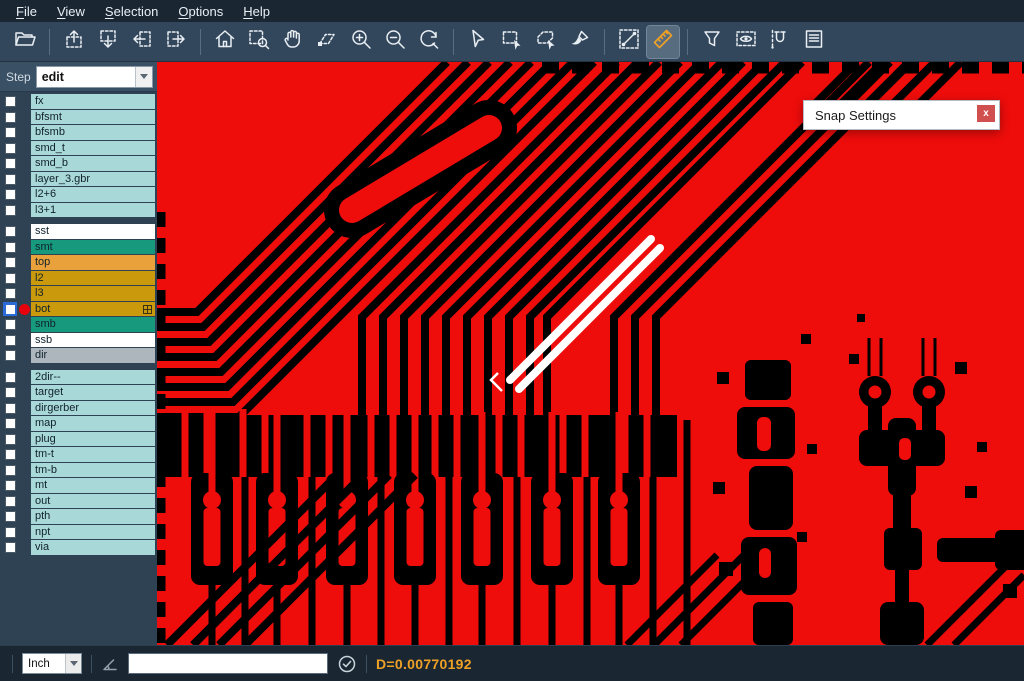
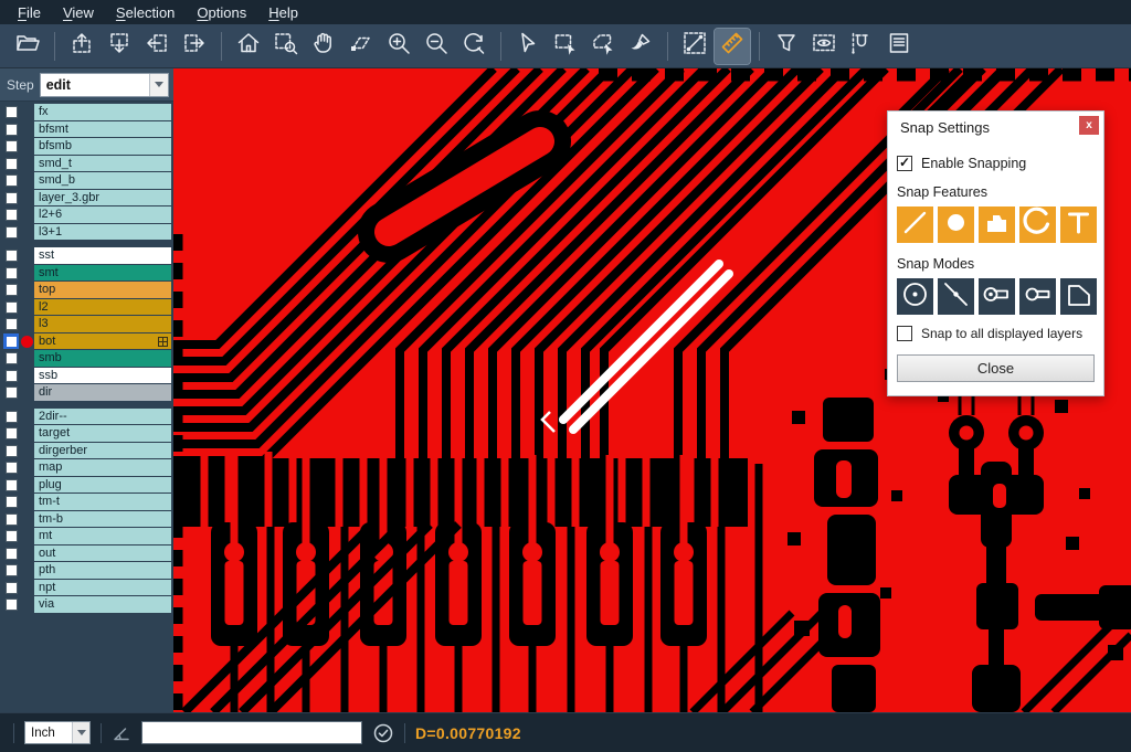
  File
  View
  Selection
  Options
  Help
  Step
  edit
  fx
  bfsmt
  bfsmb
  smd_t
  smd_b
  layer_3.gbr
  l2+6
  l3+1
  sst
  smt
  top
  l2
  l3
  bot
  smb
  ssb
  dir
  2dir--
  target
  dirgerber
  map
  plug
  tm-t
  tm-b
  mt
  out
  pth
  npt
  via
  Snap Settings
  x
+ Enable Snapping
+ Snap Features
+ Snap Modes
+ Snap to all displayed layers
+ Close
  Inch
  D=0.00770192
